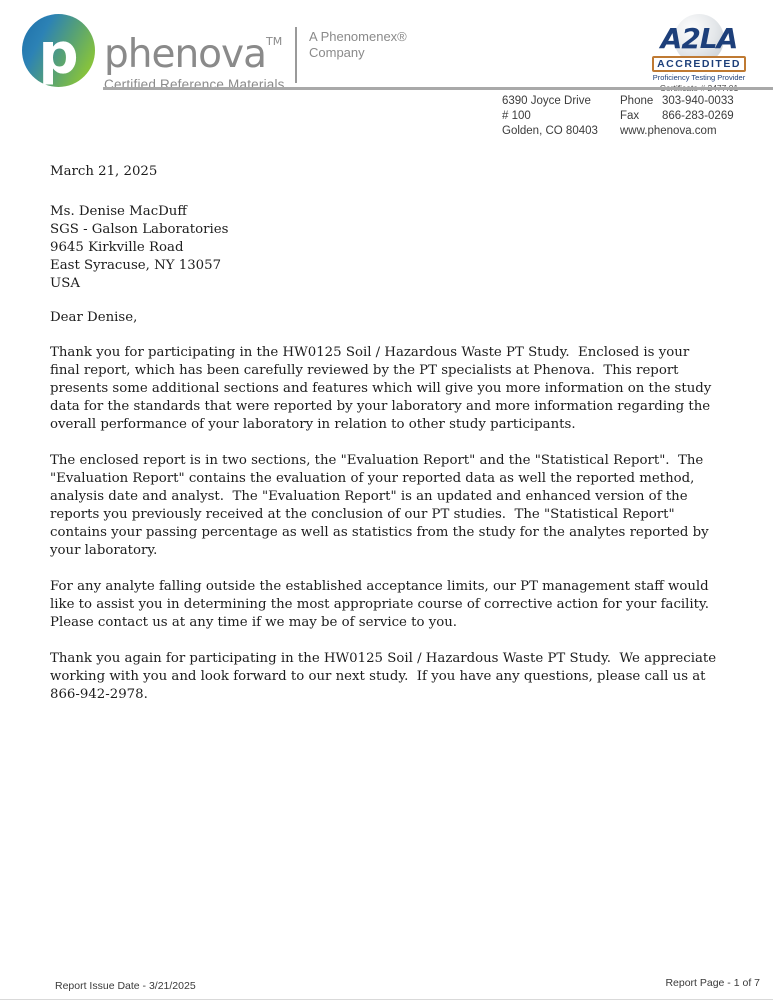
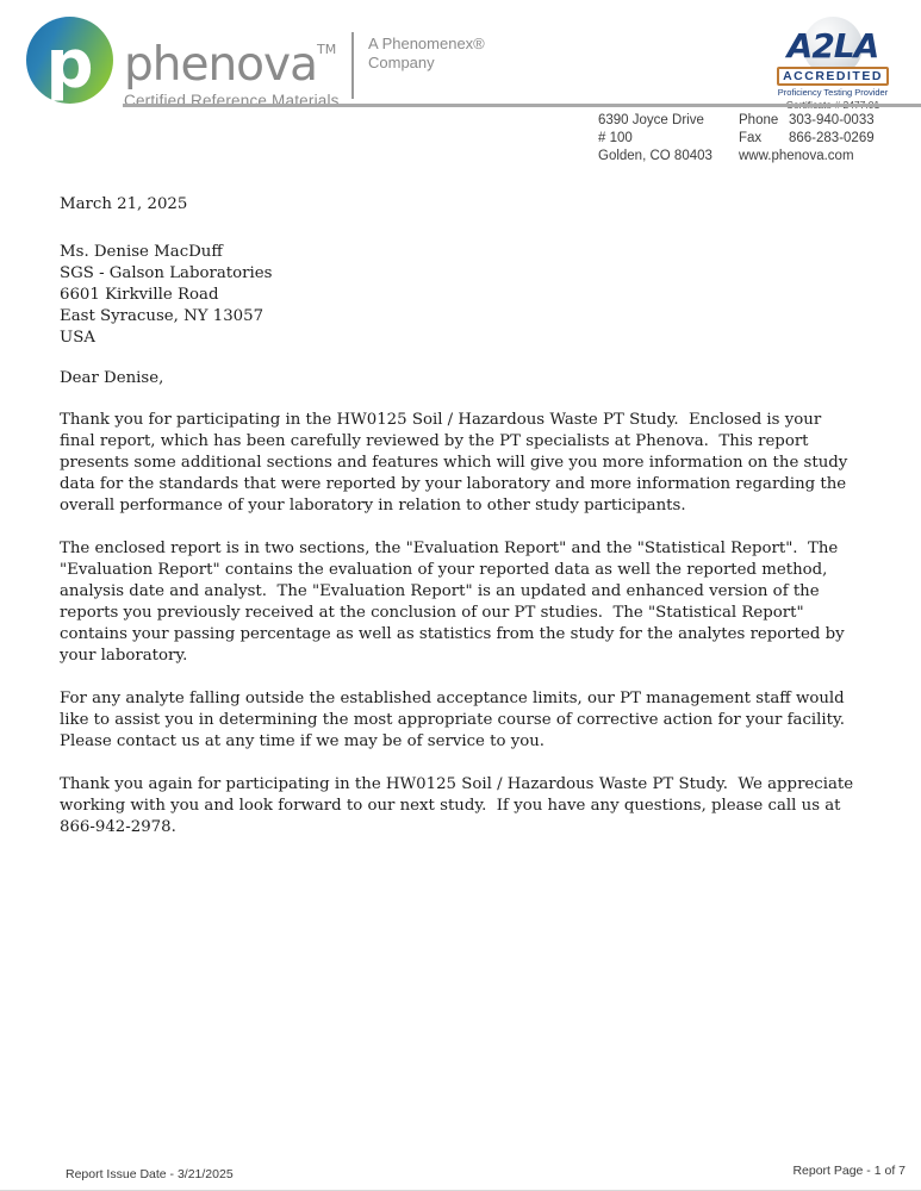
  p
  phenovaTM
  Certified Reference Materials
  A Phenomenex®
  Company
  A2LA
  ACCREDITED
  Proficiency Testing Provider
  6390 Joyce Drive
  # 100
  Golden, CO 80403
  Phone
  303-940-0033
  Fax
  866-283-0269
  www.phenova.com
  March 21, 2025
  Ms. Denise MacDuff
  SGS - Galson Laboratories
- 9645 Kirkville Road
+ 6601 Kirkville Road
  East Syracuse, NY 13057
  USA
  Dear Denise,
  Thank you for participating in the HW0125 Soil / Hazardous Waste PT Study. Enclosed is your final report, which has been carefully reviewed by the PT specialists at Phenova. This report presents some additional sections and features which will give you more information on the study data for the standards that were reported by your laboratory and more information regarding the overall performance of your laboratory in relation to other study participants.
  The enclosed report is in two sections, the "Evaluation Report" and the "Statistical Report". The "Evaluation Report" contains the evaluation of your reported data as well the reported method, analysis date and analyst. The "Evaluation Report" is an updated and enhanced version of the reports you previously received at the conclusion of our PT studies. The "Statistical Report" contains your passing percentage as well as statistics from the study for the analytes reported by your laboratory.
  For any analyte falling outside the established acceptance limits, our PT management staff would like to assist you in determining the most appropriate course of corrective action for your facility. Please contact us at any time if we may be of service to you.
  Thank you again for participating in the HW0125 Soil / Hazardous Waste PT Study. We appreciate working with you and look forward to our next study. If you have any questions, please call us at 866-942-2978.
  Report Issue Date - 3/21/2025
  Report Page - 1 of 7
